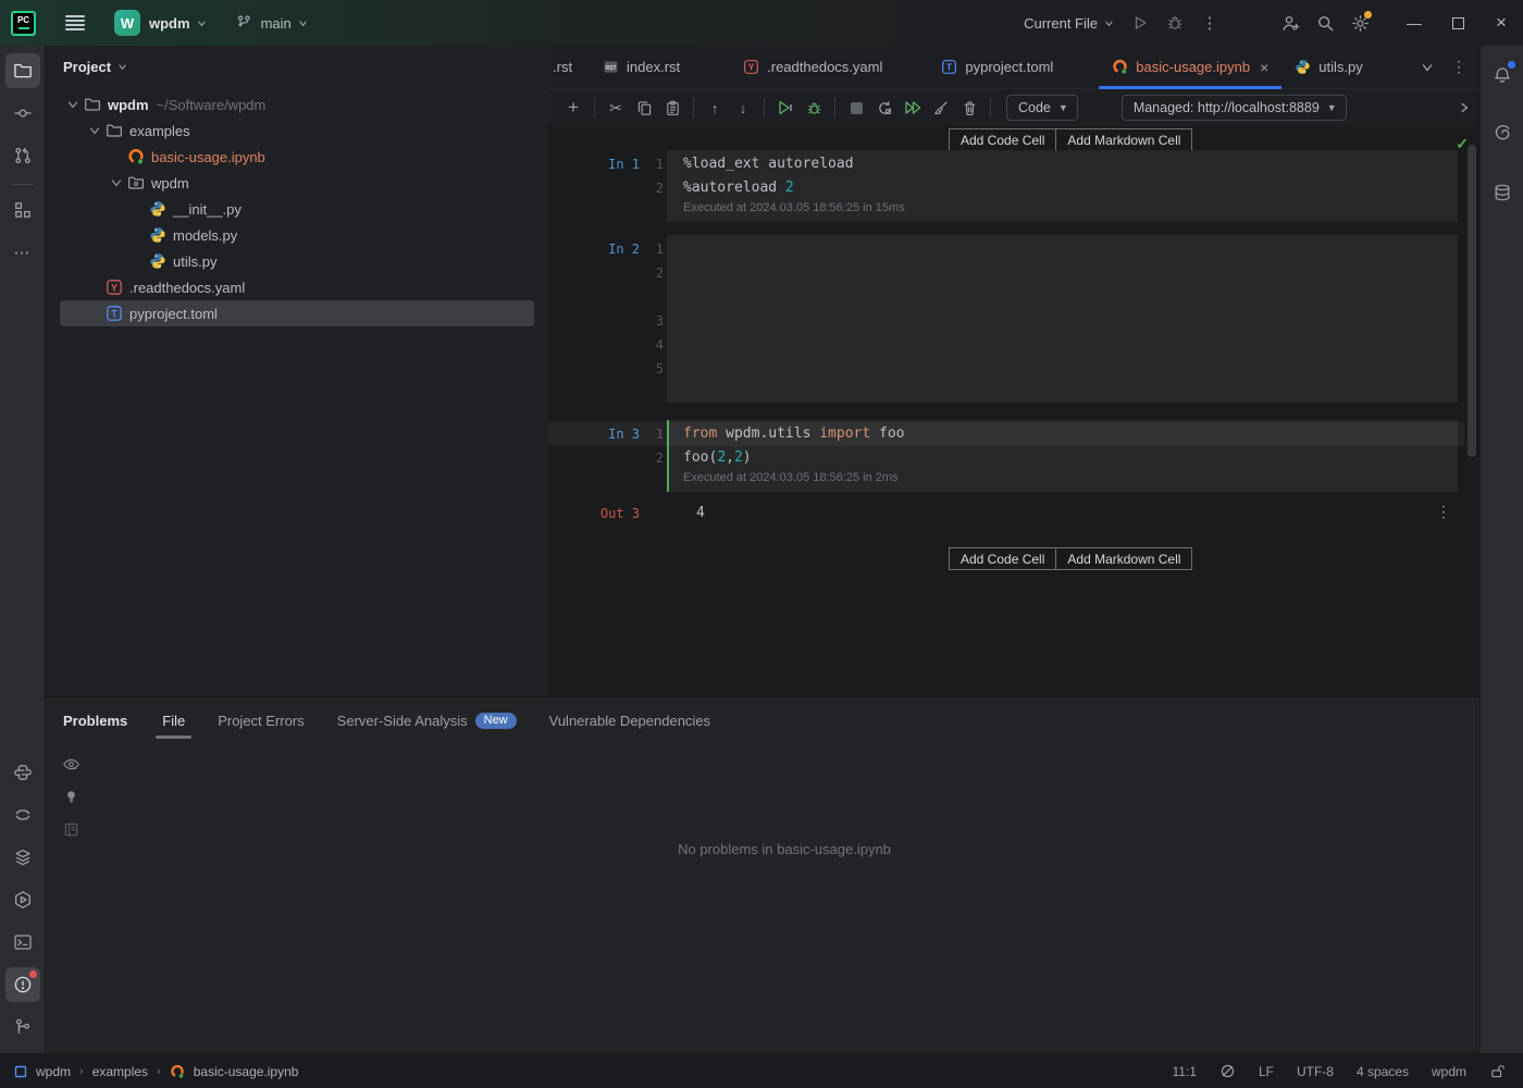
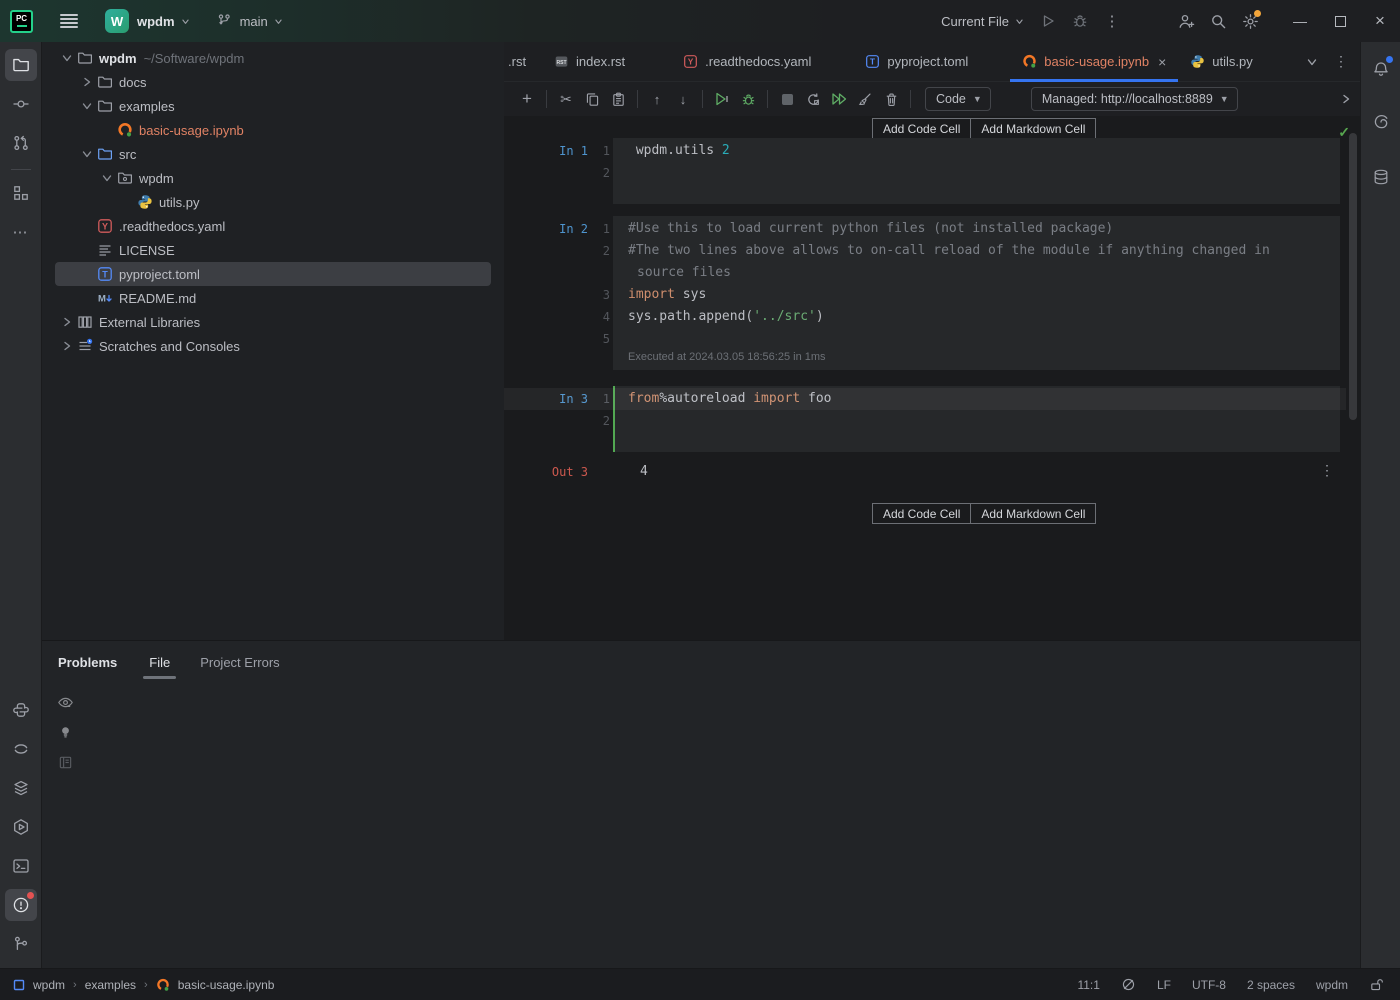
  PC
  W
  wpdm
  main
  Current File
  ⋮
  —
  ×
  ⋯
- Project
  wpdm
  ~/Software/wpdm
+ docs
  examples
  basic-usage.ipynb
+ src
  wpdm
- __init__.py
- models.py
  utils.py
  .readthedocs.yaml
+ LICENSE
  pyproject.toml
+ README.md
+ External Libraries
+ Scratches and Consoles
  .rst
  index.rst
  .readthedocs.yaml
  pyproject.toml
  basic-usage.ipynb
  ×
  utils.py
  ⋮
  +
  ✂
  ↑
  ↓
  Code
  ▼
  Managed: http://localhost:8889
  ▼
  Add Code Cell
  Add Markdown Cell
  In 1
  1
  2
- %load_ext autoreload
- %autoreload 2
+ wpdm.utils 2
- Executed at 2024.03.05 18:56:25 in 15ms
  In 2
  1
  2
  3
  4
  5
+ #Use this to load current python files (not installed package)
+ #The two lines above allows to on-call reload of the module if anything changed in
+ source files
+ import sys
+ sys.path.append('../src')
+ Executed at 2024.03.05 18:56:25 in 1ms
  In 3
  1
  2
- from wpdm.utils import foo
+ from%autoreload import foo
- foo(2,2)
- Executed at 2024.03.05 18:56:25 in 2ms
  Out 3
  4
  ⋮
  Add Code Cell
  Add Markdown Cell
  ✓
  Problems
  File
  Project Errors
- Server-Side Analysis
- New
- Vulnerable Dependencies
- No problems in basic-usage.ipynb
  wpdm
  ›
  examples
  ›
  basic-usage.ipynb
  11:1
  LF
  UTF-8
- 4 spaces
+ 2 spaces
  wpdm
